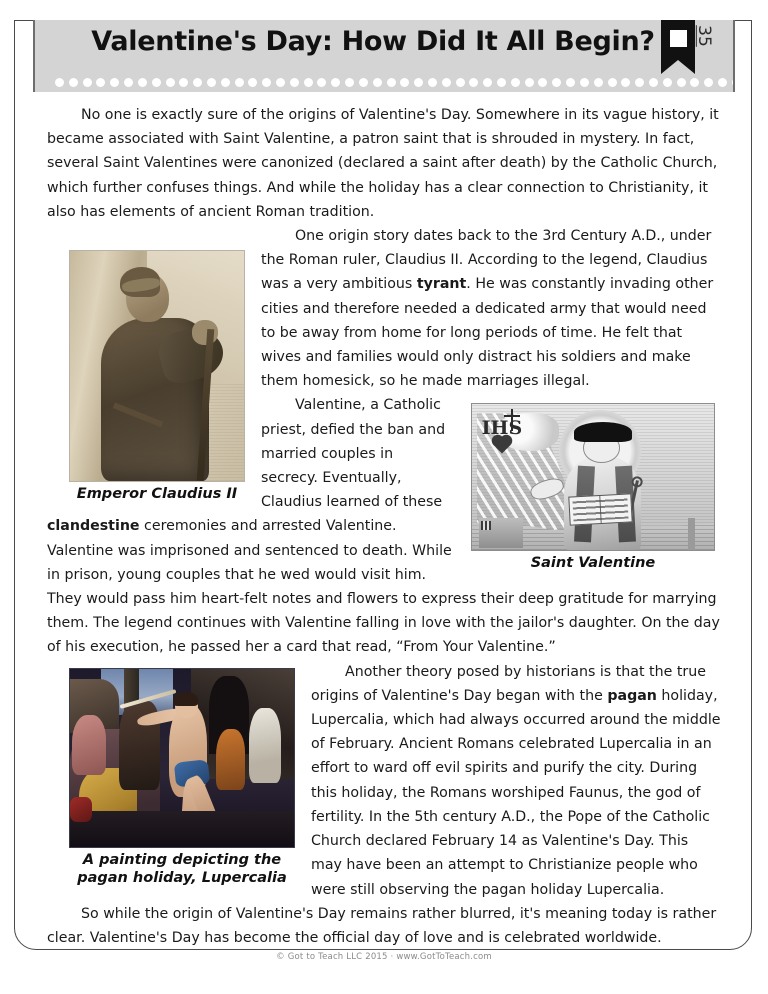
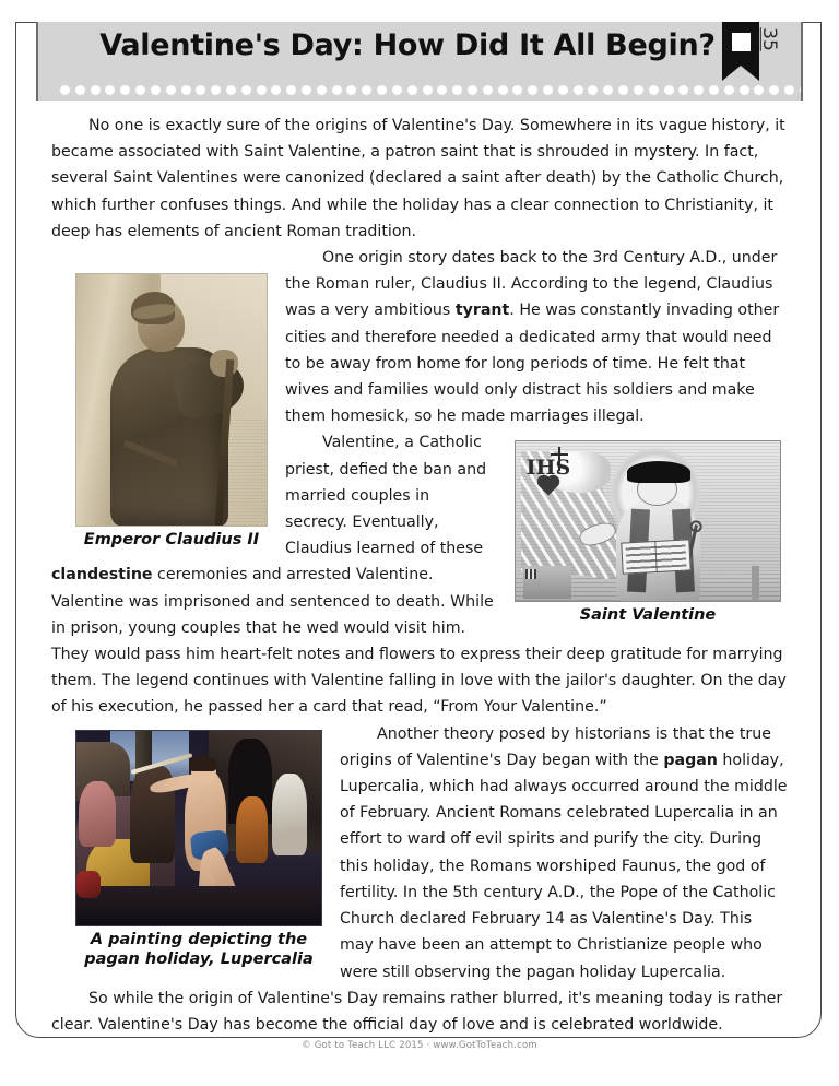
  Valentine's Day: How Did It All Begin?
- No one is exactly sure of the origins of Valentine's Day. Somewhere in its vague history, it became associated with Saint Valentine, a patron saint that is shrouded in mystery. In fact, several Saint Valentines were canonized (declared a saint after death) by the Catholic Church, which further confuses things. And while the holiday has a clear connection to Christianity, it also has elements of ancient Roman tradition.
+ No one is exactly sure of the origins of Valentine's Day. Somewhere in its vague history, it became associated with Saint Valentine, a patron saint that is shrouded in mystery. In fact, several Saint Valentines were canonized (declared a saint after death) by the Catholic Church, which further confuses things. And while the holiday has a clear connection to Christianity, it deep has elements of ancient Roman tradition.
  Emperor Claudius II
  One origin story dates back to the 3rd Century A.D., under the Roman ruler, Claudius II. According to the legend, Claudius was a very ambitious tyrant. He was constantly invading other cities and therefore needed a dedicated army that would need to be away from home for long periods of time. He felt that wives and families would only distract his soldiers and make them homesick, so he made marriages illegal.
  IHS
  Saint Valentine
  Valentine, a Catholic priest, defied the ban and married couples in secrecy. Eventually, Claudius learned of these clandestine ceremonies and arrested Valentine. Valentine was imprisoned and sentenced to death. While in prison, young couples that he wed would visit him. They would pass him heart-felt notes and flowers to express their deep gratitude for marrying them. The legend continues with Valentine falling in love with the jailor's daughter. On the day of his execution, he passed her a card that read, “From Your Valentine.”
  A painting depicting the
  pagan holiday, Lupercalia
  Another theory posed by historians is that the true origins of Valentine's Day began with the pagan holiday, Lupercalia, which had always occurred around the middle of February. Ancient Romans celebrated Lupercalia in an effort to ward off evil spirits and purify the city. During this holiday, the Romans worshiped Faunus, the god of fertility. In the 5th century A.D., the Pope of the Catholic Church declared February 14 as Valentine's Day. This may have been an attempt to Christianize people who were still observing the pagan holiday Lupercalia.
  So while the origin of Valentine's Day remains rather blurred, it's meaning today is rather clear. Valentine's Day has become the official day of love and is celebrated worldwide.
  © Got to Teach LLC 2015 · www.GotToTeach.com
